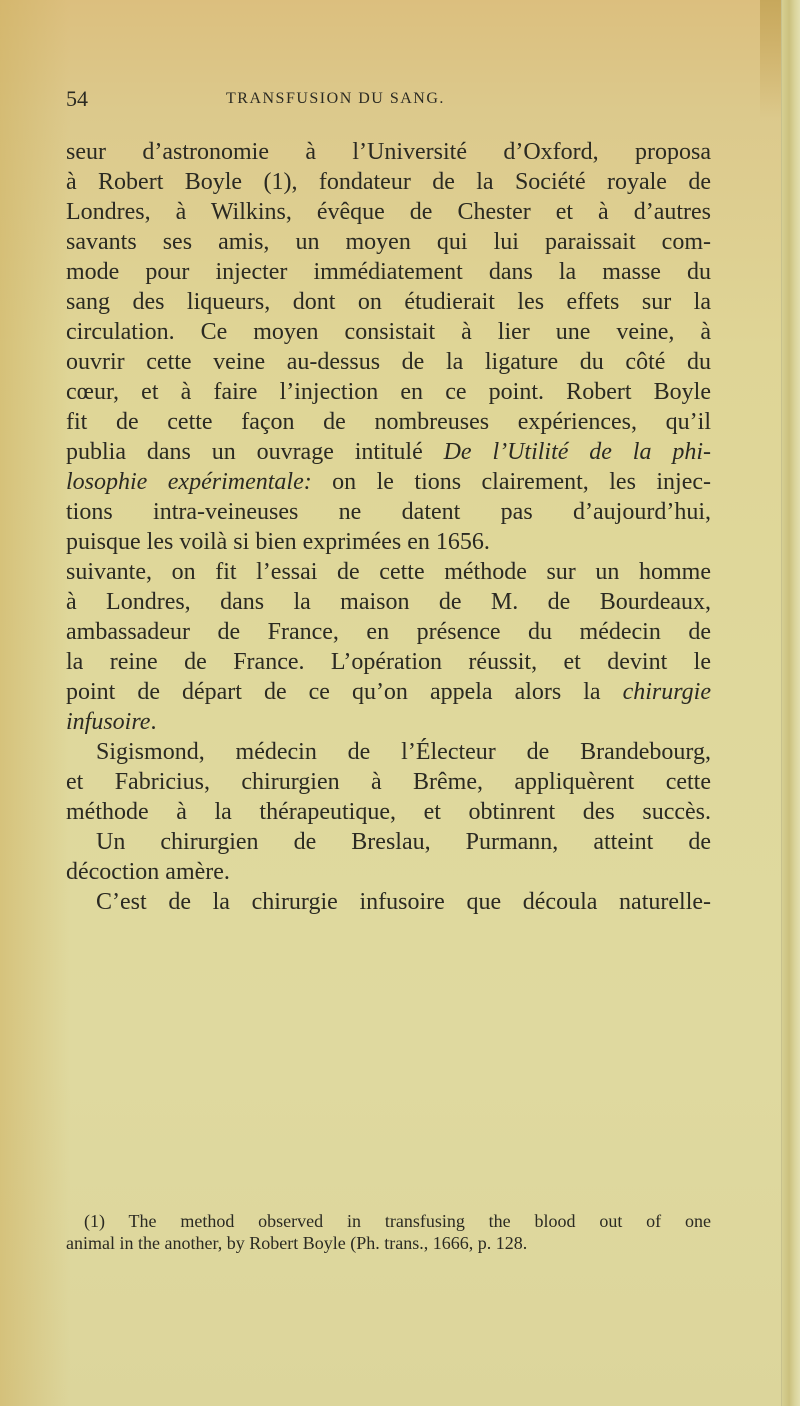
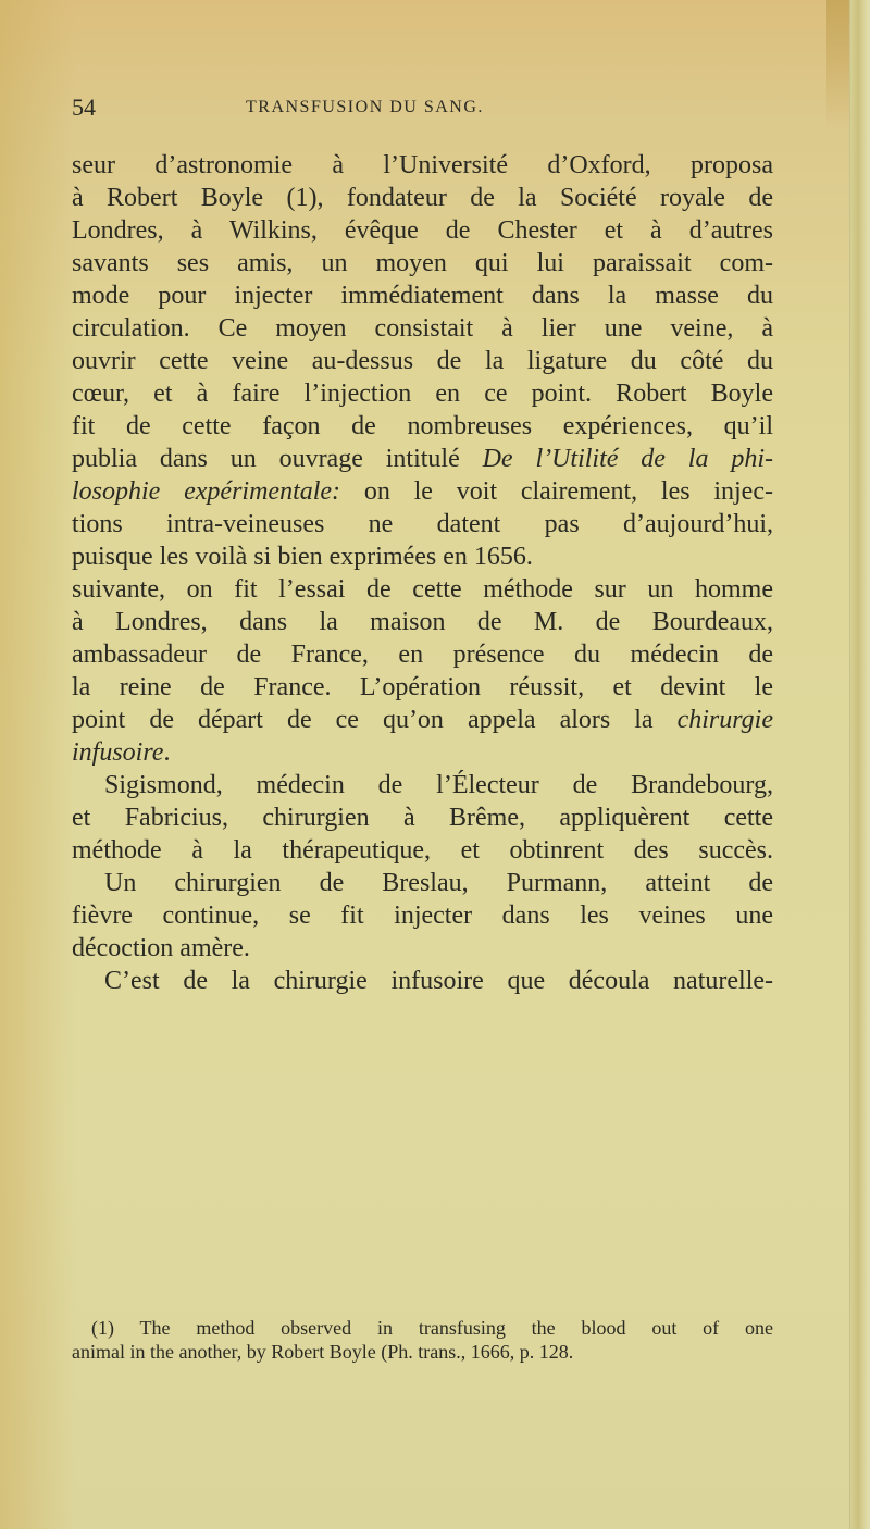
  54
  TRANSFUSION DU SANG.
  seur d’astronomie à l’Université d’Oxford, proposa
  à Robert Boyle (1), fondateur de la Société royale de
  Londres, à Wilkins, évêque de Chester et à d’autres
  savants ses amis, un moyen qui lui paraissait com-
  mode pour injecter immédiatement dans la masse du
- sang des liqueurs, dont on étudierait les effets sur la
  circulation. Ce moyen consistait à lier une veine, à
  ouvrir cette veine au-dessus de la ligature du côté du
  cœur, et à faire l’injection en ce point. Robert Boyle
  fit de cette façon de nombreuses expériences, qu’il
  publia dans un ouvrage intitulé De l’Utilité de la phi-
- losophie expérimentale: on le tions clairement, les injec-
+ losophie expérimentale: on le voit clairement, les injec-
  tions intra-veineuses ne datent pas d’aujourd’hui,
  puisque les voilà si bien exprimées en 1656.
  suivante, on fit l’essai de cette méthode sur un homme
  à Londres, dans la maison de M. de Bourdeaux,
  ambassadeur de France, en présence du médecin de
  la reine de France. L’opération réussit, et devint le
  point de départ de ce qu’on appela alors la chirurgie
  infusoire.
  Sigismond, médecin de l’Électeur de Brandebourg,
  et Fabricius, chirurgien à Brême, appliquèrent cette
  méthode à la thérapeutique, et obtinrent des succès.
  Un chirurgien de Breslau, Purmann, atteint de
+ fièvre continue, se fit injecter dans les veines une
  décoction amère.
  C’est de la chirurgie infusoire que découla naturelle-
  (1) The method observed in transfusing the blood out of one
  animal in the another, by Robert Boyle (Ph. trans., 1666, p. 128.
